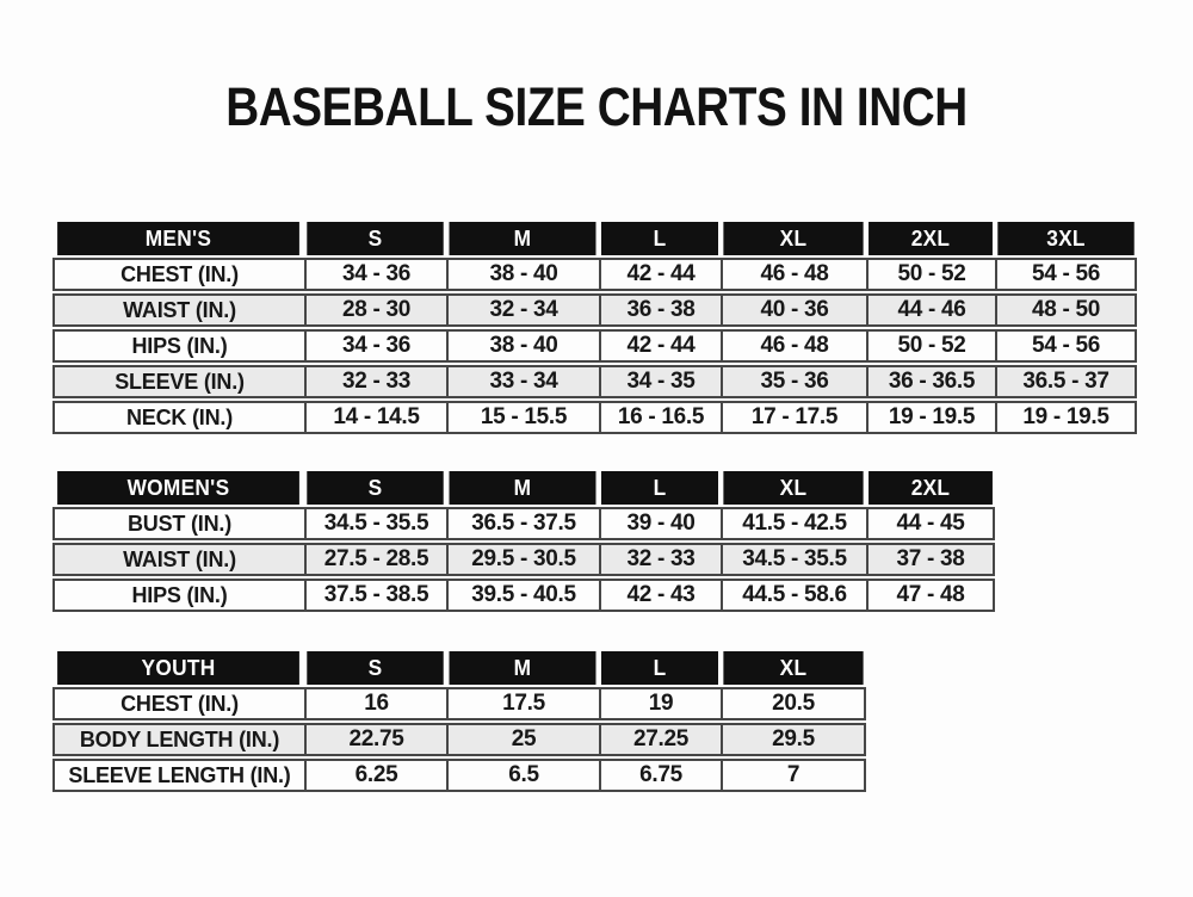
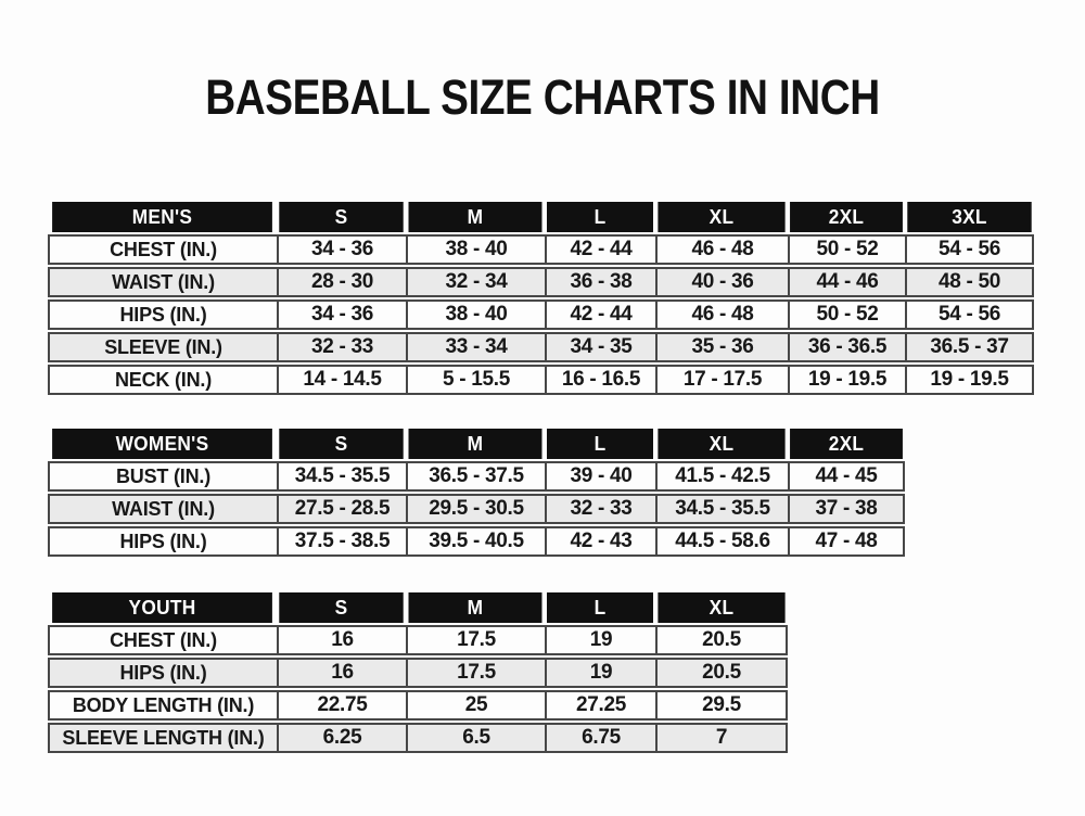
  BASEBALL SIZE CHARTS IN INCH
  MEN'S	S	M	L	XL	2XL	3XL
  CHEST (IN.)	34 - 36	38 - 40	42 - 44	46 - 48	50 - 52	54 - 56
  WAIST (IN.)	28 - 30	32 - 34	36 - 38	40 - 36	44 - 46	48 - 50
  HIPS (IN.)	34 - 36	38 - 40	42 - 44	46 - 48	50 - 52	54 - 56
  SLEEVE (IN.)	32 - 33	33 - 34	34 - 35	35 - 36	36 - 36.5	36.5 - 37
- NECK (IN.)	14 - 14.5	15 - 15.5	16 - 16.5	17 - 17.5	19 - 19.5	19 - 19.5
+ NECK (IN.)	14 - 14.5	5 - 15.5	16 - 16.5	17 - 17.5	19 - 19.5	19 - 19.5
  WOMEN'S	S	M	L	XL	2XL
  BUST (IN.)	34.5 - 35.5	36.5 - 37.5	39 - 40	41.5 - 42.5	44 - 45
  WAIST (IN.)	27.5 - 28.5	29.5 - 30.5	32 - 33	34.5 - 35.5	37 - 38
  HIPS (IN.)	37.5 - 38.5	39.5 - 40.5	42 - 43	44.5 - 58.6	47 - 48
  YOUTH	S	M	L	XL
  CHEST (IN.)	16	17.5	19	20.5
+ HIPS (IN.)	16	17.5	19	20.5
  BODY LENGTH (IN.)	22.75	25	27.25	29.5
  SLEEVE LENGTH (IN.)	6.25	6.5	6.75	7
